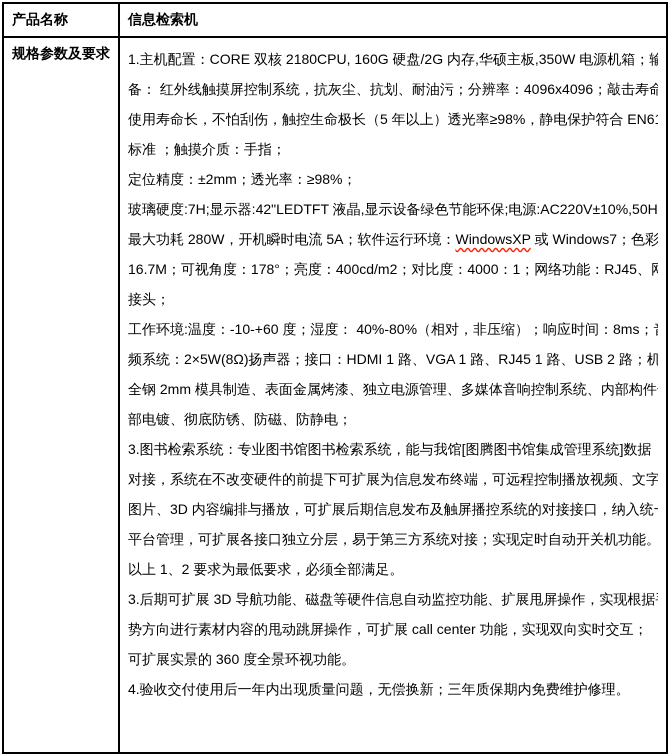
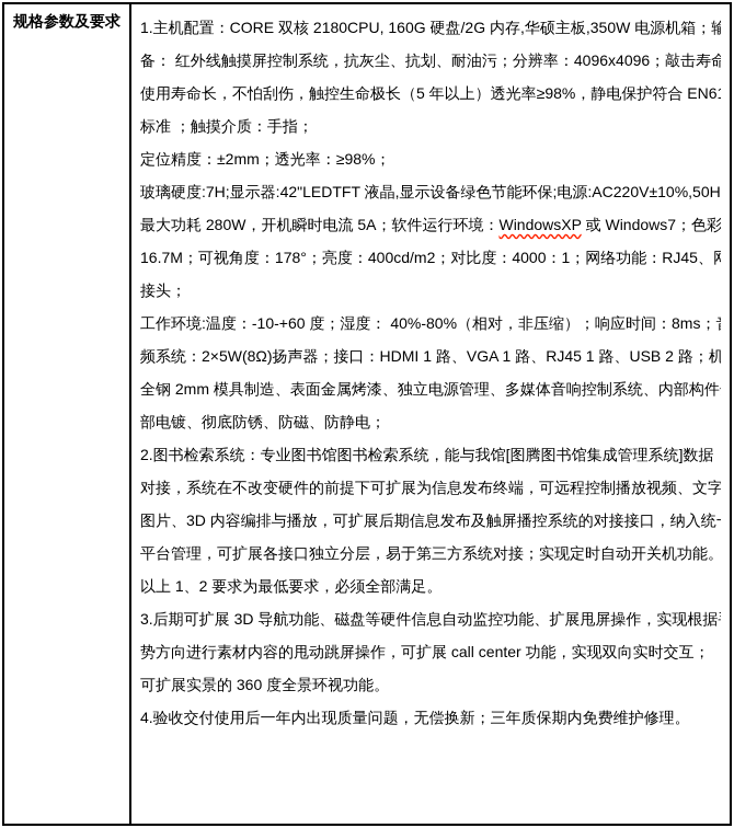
- 产品名称	信息检索机
- 规格参数及要求	1.主机配置：CORE 双核 2180CPU, 160G 硬盘/2G 内存,华硕主板,350W 电源机箱；输备： 红外线触摸屏控制系统，抗灰尘、抗划、耐油污；分辨率：4096x4096；敲击寿命使用寿命长，不怕刮伤，触控生命极长（5 年以上）透光率≥98%，静电保护符合 EN6标准 ；触摸介质：手指；定位精度：±2mm；透光率：≥98%；玻璃硬度:7H;显示器:42"LEDTFT 液晶,显示设备绿色节能环保;电源:AC220V±10%,50H最大功耗 280W，开机瞬时电流 5A；软件运行环境：WindowsXP 或 Windows7；色彩16.7M；可视角度：178°；亮度：400cd/m2；对比度：4000：1；网络功能：RJ45、网接头；工作环境:温度：-10-+60 度；湿度： 40%-80%（相对，非压缩）；响应时间：8ms；频系统：2×5W(8Ω)扬声器；接口：HDMI 1 路、VGA 1 路、RJ45 1 路、USB 2 路；机全钢 2mm 模具制造、表面金属烤漆、独立电源管理、多媒体音响控制系统、内部构件部电镀、彻底防锈、防磁、防静电；3.图书检索系统：专业图书馆图书检索系统，能与我馆[图腾图书馆集成管理系统]数据对接，系统在不改变硬件的前提下可扩展为信息发布终端，可远程控制播放视频、文字图片、3D 内容编排与播放，可扩展后期信息发布及触屏播控系统的对接接口，纳入统平台管理，可扩展各接口独立分层，易于第三方系统对接；实现定时自动开关机功能。以上 1、2 要求为最低要求，必须全部满足。3.后期可扩展 3D 导航功能、磁盘等硬件信息自动监控功能、扩展甩屏操作，实现根据势方向进行素材内容的甩动跳屏操作，可扩展 call center 功能，实现双向实时交互；可扩展实景的 360 度全景环视功能。4.验收交付使用后一年内出现质量问题，无偿换新；三年质保期内免费维护修理。
+ 规格参数及要求	1.主机配置：CORE 双核 2180CPU, 160G 硬盘/2G 内存,华硕主板,350W 电源机箱；输备： 红外线触摸屏控制系统，抗灰尘、抗划、耐油污；分辨率：4096x4096；敲击寿命使用寿命长，不怕刮伤，触控生命极长（5 年以上）透光率≥98%，静电保护符合 EN6标准 ；触摸介质：手指；定位精度：±2mm；透光率：≥98%；玻璃硬度:7H;显示器:42"LEDTFT 液晶,显示设备绿色节能环保;电源:AC220V±10%,50H最大功耗 280W，开机瞬时电流 5A；软件运行环境：WindowsXP 或 Windows7；色彩16.7M；可视角度：178°；亮度：400cd/m2；对比度：4000：1；网络功能：RJ45、网接头；工作环境:温度：-10-+60 度；湿度： 40%-80%（相对，非压缩）；响应时间：8ms；频系统：2×5W(8Ω)扬声器；接口：HDMI 1 路、VGA 1 路、RJ45 1 路、USB 2 路；机全钢 2mm 模具制造、表面金属烤漆、独立电源管理、多媒体音响控制系统、内部构件部电镀、彻底防锈、防磁、防静电；2.图书检索系统：专业图书馆图书检索系统，能与我馆[图腾图书馆集成管理系统]数据对接，系统在不改变硬件的前提下可扩展为信息发布终端，可远程控制播放视频、文字图片、3D 内容编排与播放，可扩展后期信息发布及触屏播控系统的对接接口，纳入统平台管理，可扩展各接口独立分层，易于第三方系统对接；实现定时自动开关机功能。以上 1、2 要求为最低要求，必须全部满足。3.后期可扩展 3D 导航功能、磁盘等硬件信息自动监控功能、扩展甩屏操作，实现根据势方向进行素材内容的甩动跳屏操作，可扩展 call center 功能，实现双向实时交互；可扩展实景的 360 度全景环视功能。4.验收交付使用后一年内出现质量问题，无偿换新；三年质保期内免费维护修理。
